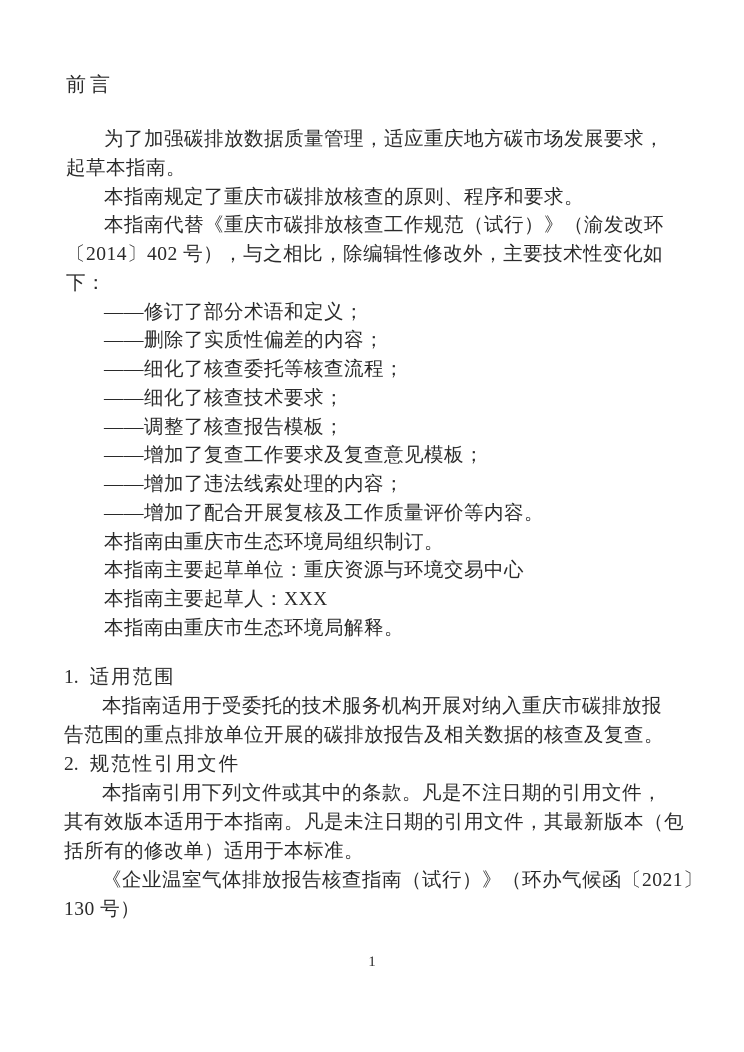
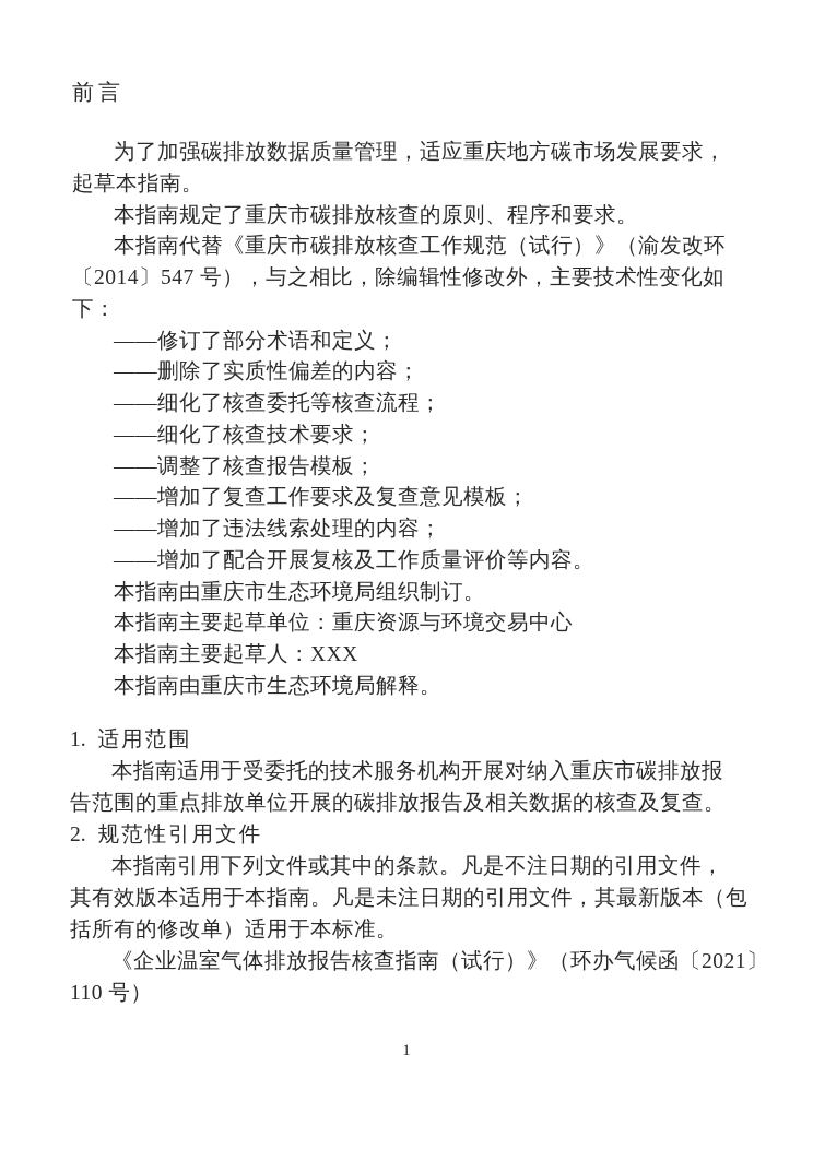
  前言
  为了加强碳排放数据质量管理，适应重庆地方碳市场发展要求，
  起草本指南。
  本指南规定了重庆市碳排放核查的原则、程序和要求。
  本指南代替《重庆市碳排放核查工作规范（试行）》（渝发改环
- 〔2014〕402 号），与之相比，除编辑性修改外，主要技术性变化如
+ 〔2014〕547 号），与之相比，除编辑性修改外，主要技术性变化如
  下：
  ——修订了部分术语和定义；
  ——删除了实质性偏差的内容；
  ——细化了核查委托等核查流程；
  ——细化了核查技术要求；
  ——调整了核查报告模板；
  ——增加了复查工作要求及复查意见模板；
  ——增加了违法线索处理的内容；
  ——增加了配合开展复核及工作质量评价等内容。
  本指南由重庆市生态环境局组织制订。
  本指南主要起草单位：重庆资源与环境交易中心
  本指南主要起草人：XXX
  本指南由重庆市生态环境局解释。
  1. 适用范围
  本指南适用于受委托的技术服务机构开展对纳入重庆市碳排放报
  告范围的重点排放单位开展的碳排放报告及相关数据的核查及复查。
  2. 规范性引用文件
  本指南引用下列文件或其中的条款。凡是不注日期的引用文件，
  其有效版本适用于本指南。凡是未注日期的引用文件，其最新版本（包
  括所有的修改单）适用于本标准。
  《企业温室气体排放报告核查指南（试行）》（环办气候函〔2021〕
- 130 号）
+ 110 号）
  1
